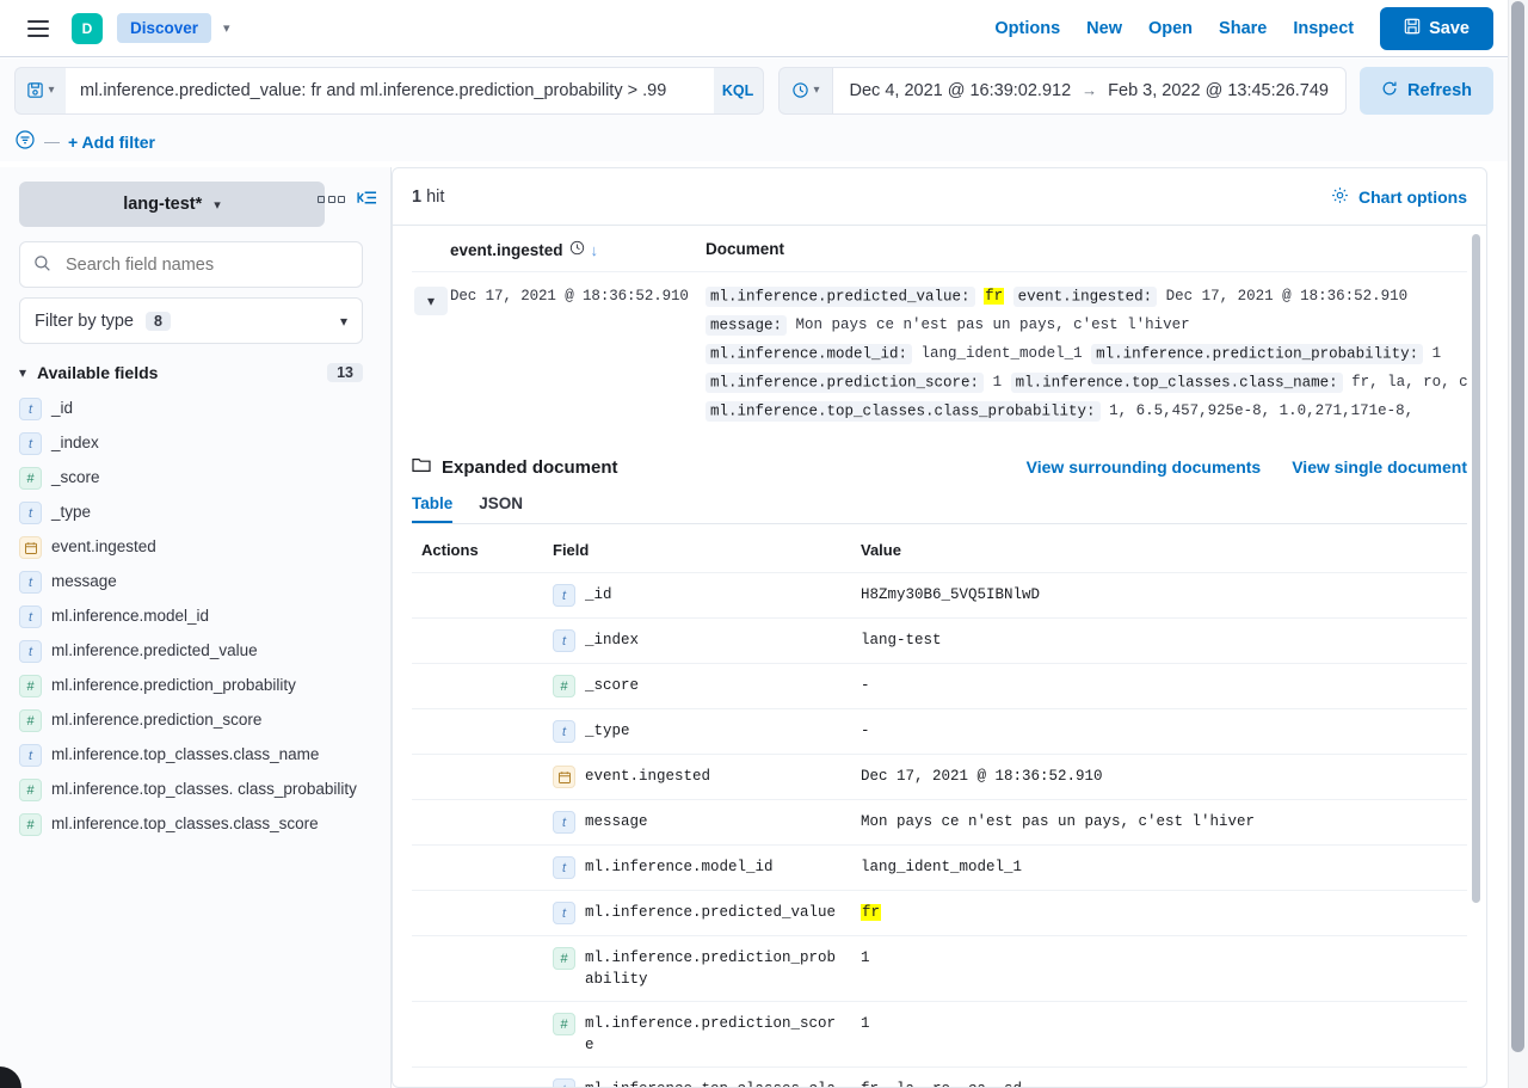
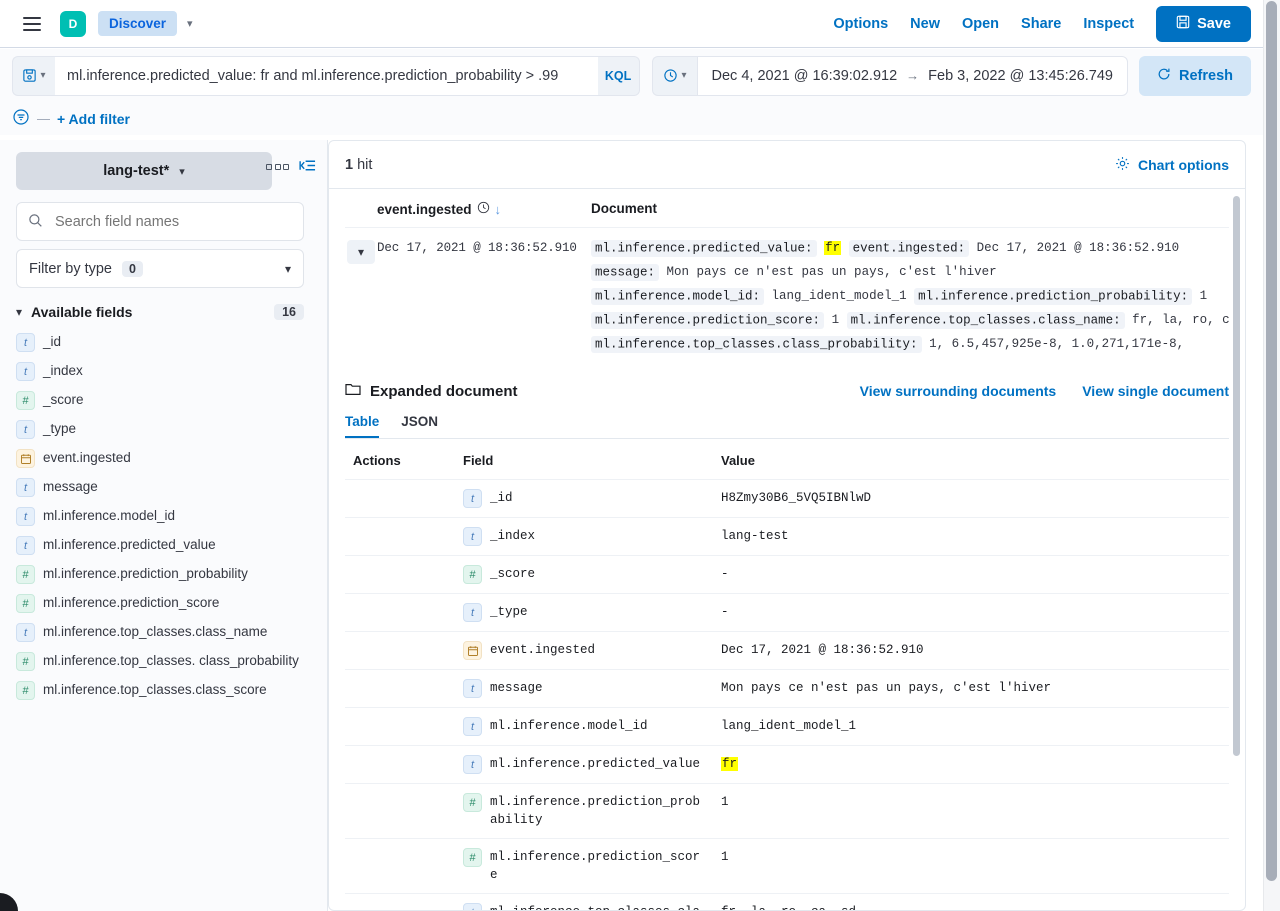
  D
  Discover
  ▾
  Options
  New
  Open
  Share
  Inspect
  Save
  ▾
  ml.inference.predicted_value: fr and ml.inference.prediction_probability > .99
  KQL
  ▾
  Dec 4, 2021 @ 16:39:02.912
  →
  Feb 3, 2022 @ 13:45:26.749
  Refresh
  —
  + Add filter
  lang-test*
  ▾
  Search field names
  Filter by type
- 8
+ 0
  ▾
  ▾
  Available fields
- 13
+ 16
  t
  _id
  t
  _index
  #
  _score
  t
  _type
  event.ingested
  t
  message
  t
  ml.inference.model_id
  t
  ml.inference.predicted_value
  #
  ml.inference.prediction_probability
  #
  ml.inference.prediction_score
  t
  ml.inference.top_classes.class_name
  #
  ml.inference.top_classes. class_probability
  #
  ml.inference.top_classes.class_score
  1 hit
  Chart options
  event.ingested
  ↓
  Document
  ▾
  Dec 17, 2021 @ 18:36:52.910
  ml.inference.predicted_value: fr event.ingested: Dec 17, 2021 @ 18:36:52.910
  message: Mon pays ce n'est pas un pays, c'est l'hiver
  ml.inference.model_id: lang_ident_model_1 ml.inference.prediction_probability: 1
  ml.inference.prediction_score: 1 ml.inference.top_classes.class_name: fr, la, ro, c
  ml.inference.top_classes.class_probability: 1, 6.5,457,925e-8, 1.0,271,171e-8,
  Expanded document
  View surrounding documents
  View single document
  Table
  JSON
  Actions	Field	Value
  	t _id	H8Zmy30B6_5VQ5IBNlwD
  	t _index	lang-test
  	# _score	-
  	t _type	-
  	event.ingested	Dec 17, 2021 @ 18:36:52.910
  	t message	Mon pays ce n'est pas un pays, c'est l'hiver
  	t ml.inference.model_id	lang_ident_model_1
  	t ml.inference.predicted_value	fr
  	# ml.inference.prediction_probability	1
  	# ml.inference.prediction_score	1
